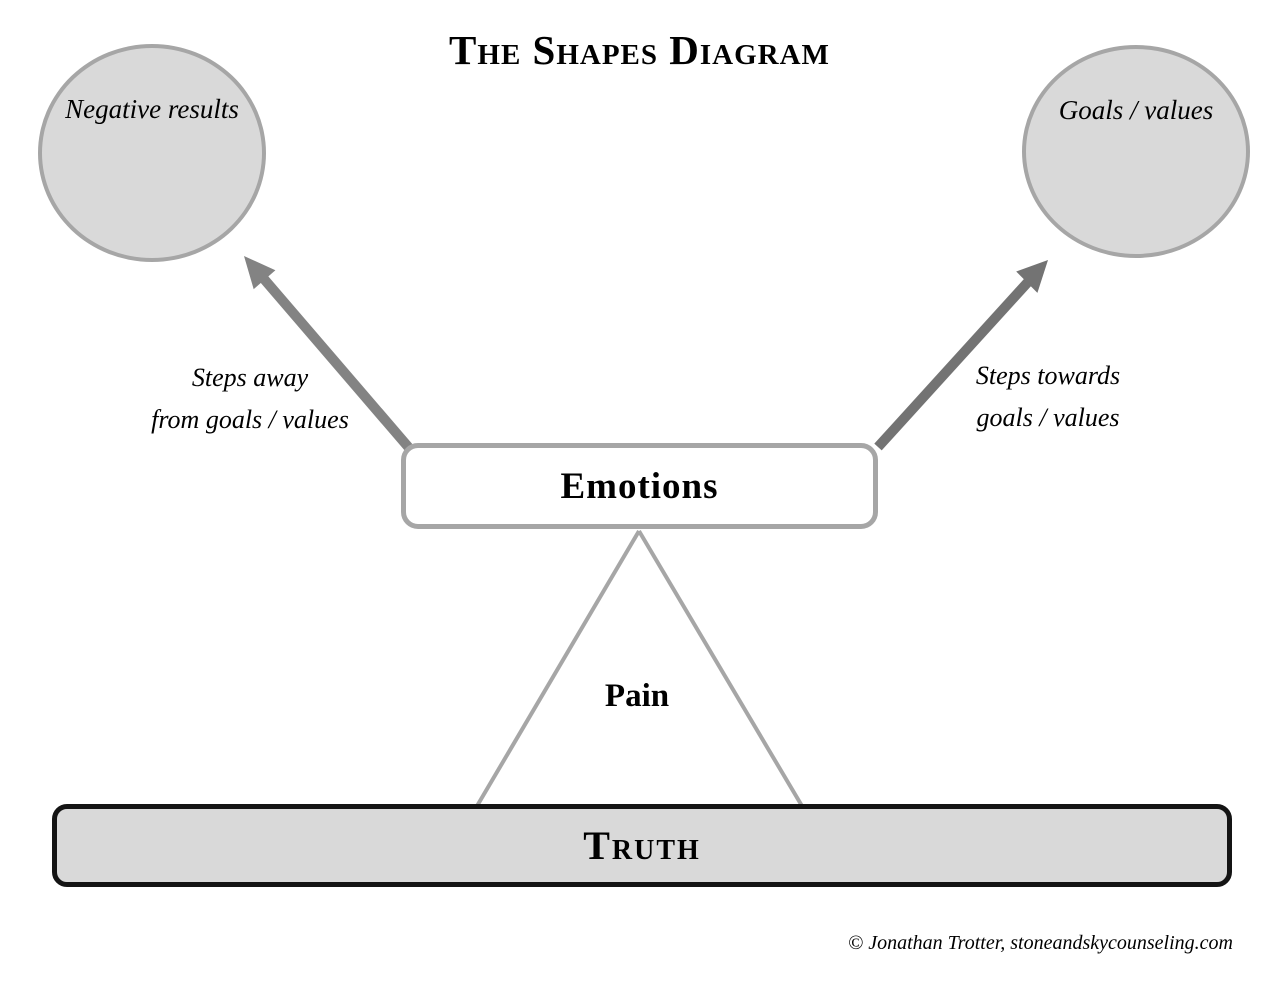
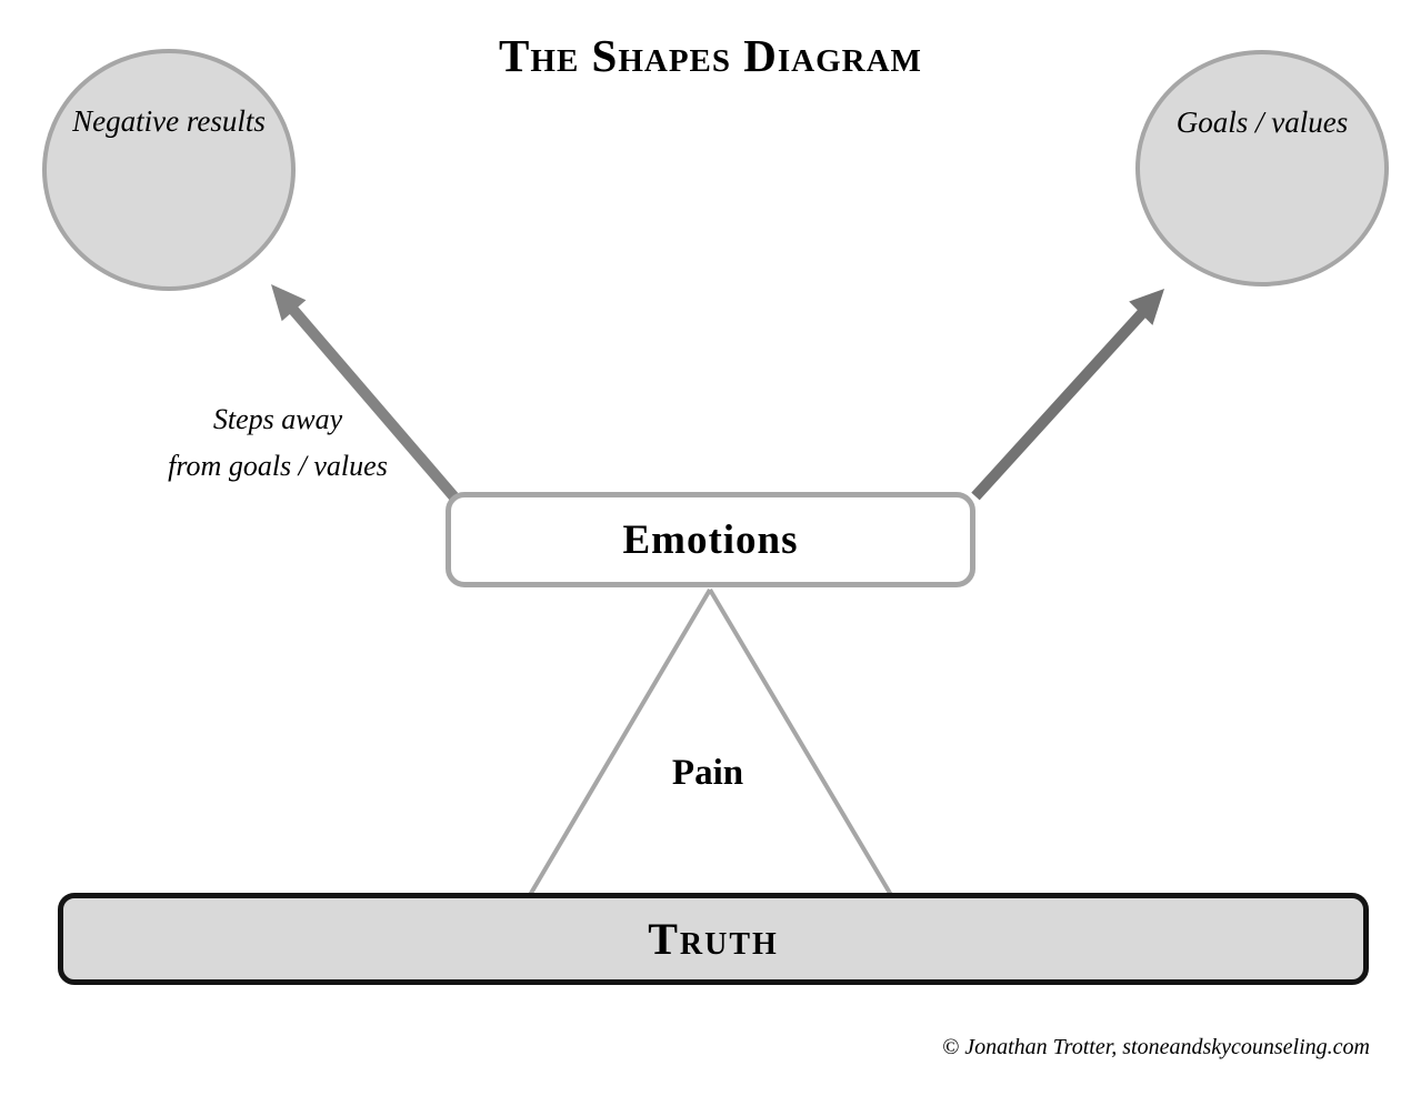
  The Shapes Diagram
  Negative results
  Goals / values
  Steps away
  from goals / values
- Steps towards
- goals / values
  Emotions
  Pain
  Truth
  © Jonathan Trotter, stoneandskycounseling.com
